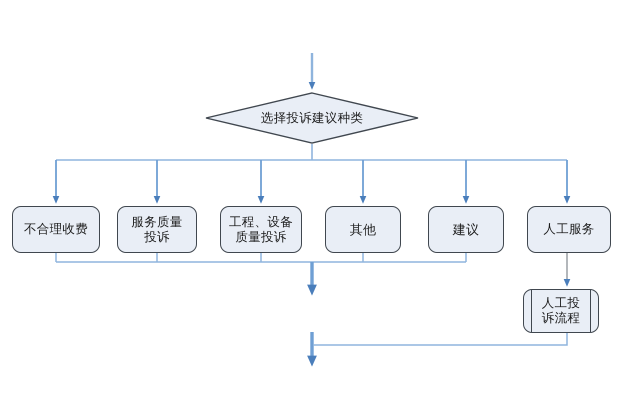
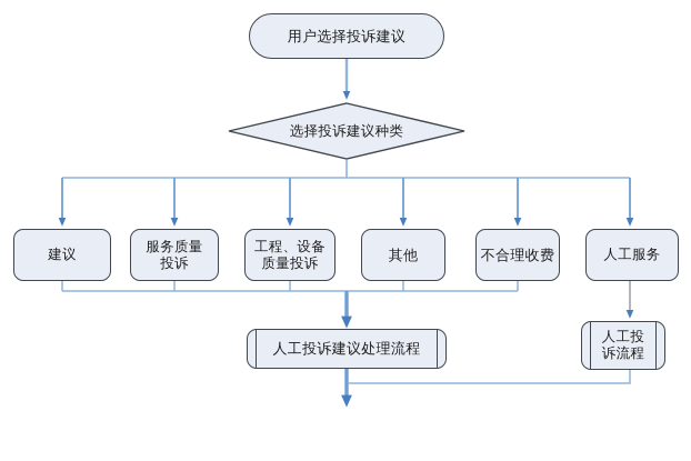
+ 用户选择投诉建议
  选择投诉建议种类
- 不合理收费
+ 建议
  服务质量
  投诉
  工程、设备
  质量投诉
  其他
- 建议
+ 不合理收费
  人工服务
+ 人工投诉建议处理流程
  人工投
  诉流程
